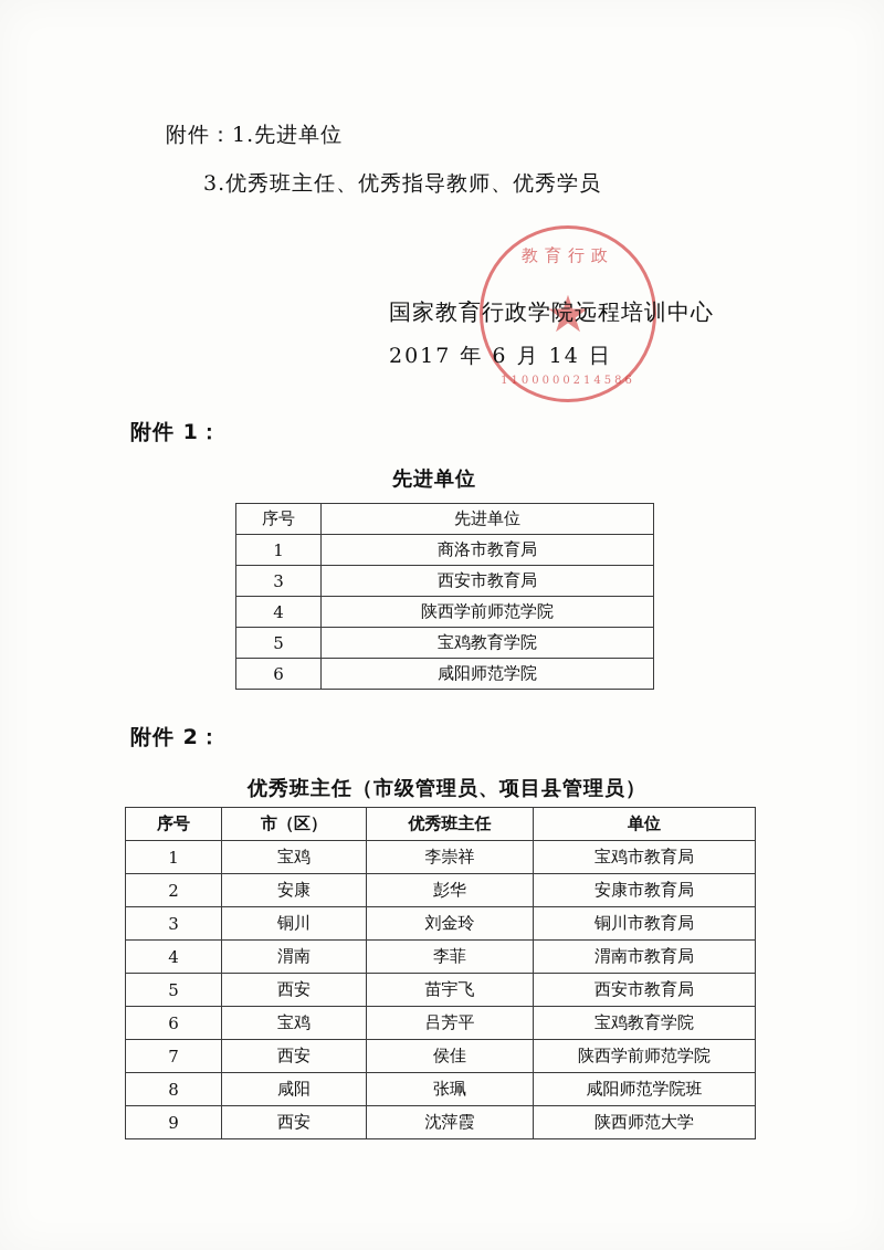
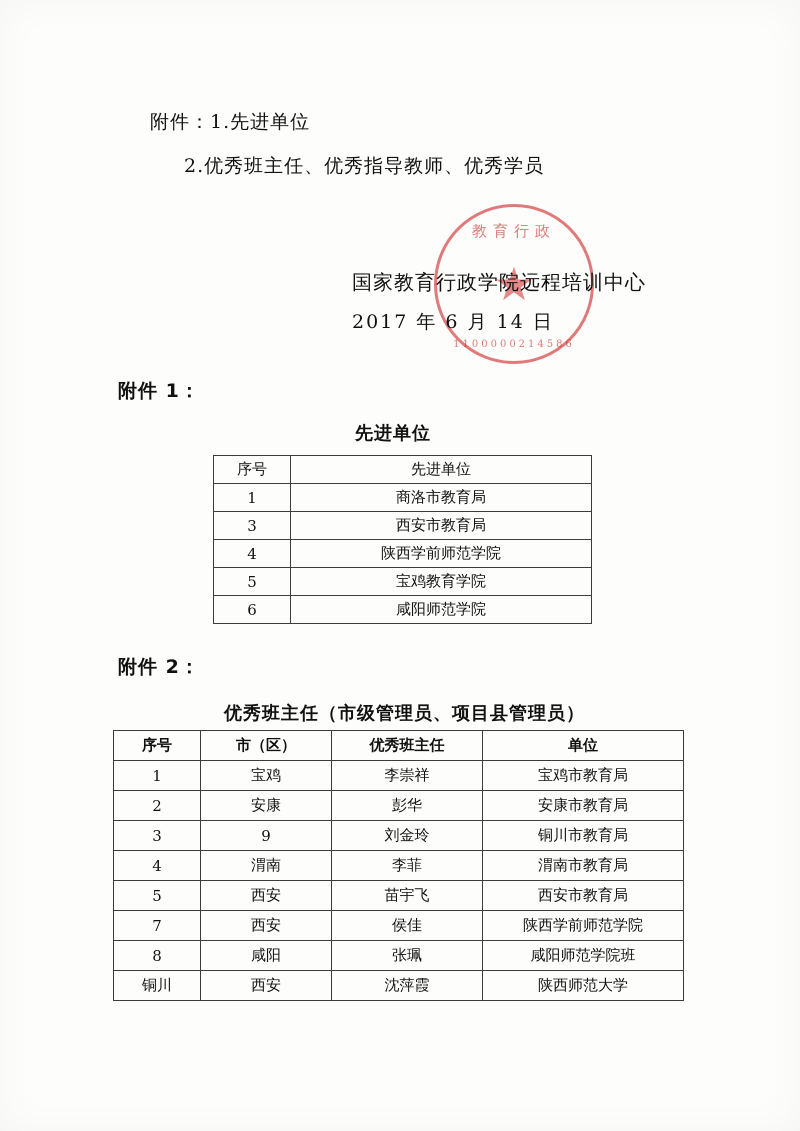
  附件：1.先进单位
- 3.优秀班主任、优秀指导教师、优秀学员
+ 2.优秀班主任、优秀指导教师、优秀学员
  教育行政
  ★
  1100000214586
  国家教育行政学院远程培训中心
  2017 年 6 月 14 日
  附件 1：
  先进单位
  序号	先进单位
  1	商洛市教育局
  3	西安市教育局
  4	陕西学前师范学院
  5	宝鸡教育学院
  6	咸阳师范学院
  附件 2：
  优秀班主任（市级管理员、项目县管理员）
  序号	市（区）	优秀班主任	单位
  1	宝鸡	李崇祥	宝鸡市教育局
  2	安康	彭华	安康市教育局
- 3	铜川	刘金玲	铜川市教育局
+ 3	9	刘金玲	铜川市教育局
  4	渭南	李菲	渭南市教育局
  5	西安	苗宇飞	西安市教育局
- 6	宝鸡	吕芳平	宝鸡教育学院
  7	西安	侯佳	陕西学前师范学院
  8	咸阳	张珮	咸阳师范学院班
- 9	西安	沈萍霞	陕西师范大学
+ 铜川	西安	沈萍霞	陕西师范大学
